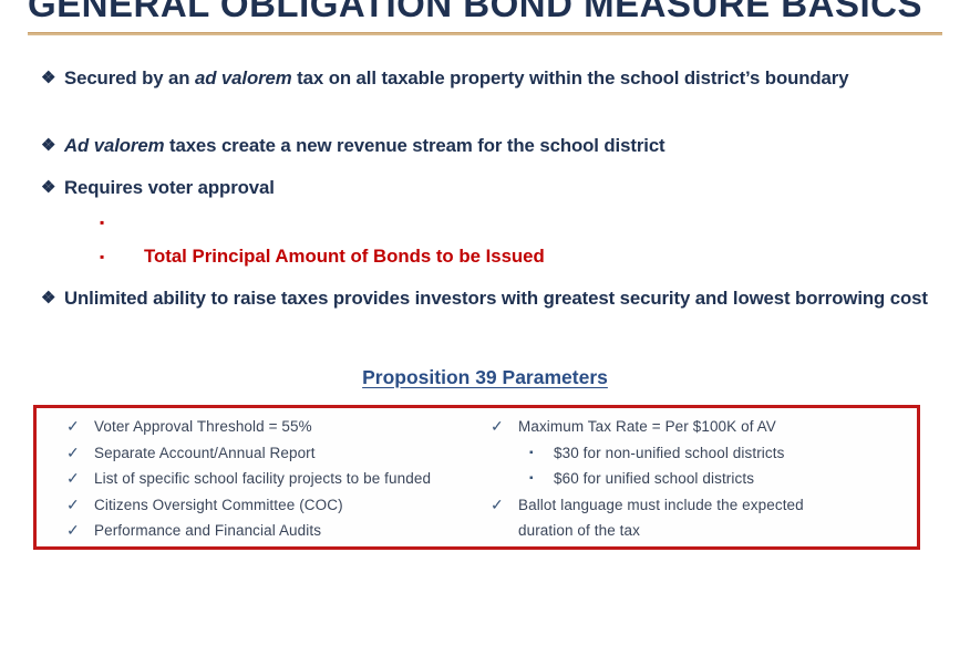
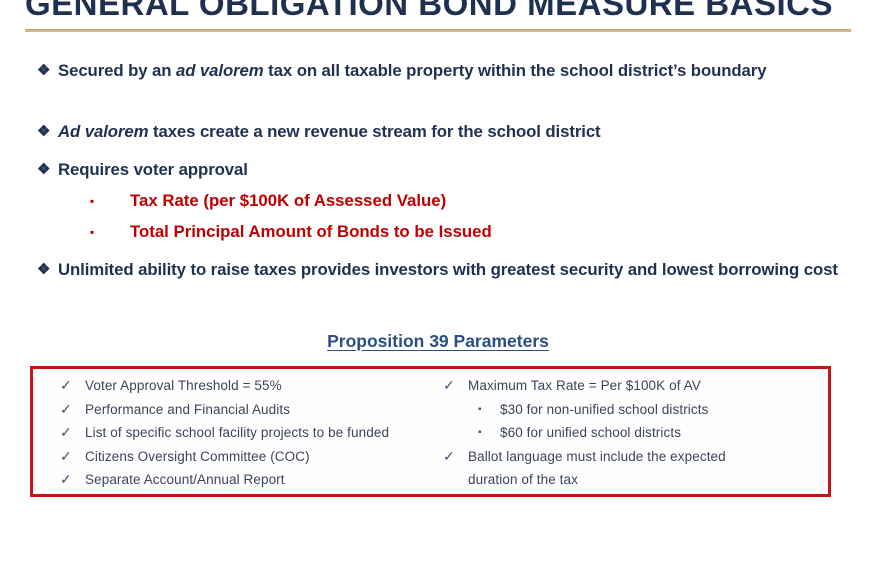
  GENERAL OBLIGATION BOND MEASURE BASICS
  ❖
  Secured by an ad valorem tax on all taxable property within the school district’s boundary
  ❖
  Ad valorem taxes create a new revenue stream for the school district
  ❖
  Requires voter approval
  ▪
+ Tax Rate (per $100K of Assessed Value)
  ▪
  Total Principal Amount of Bonds to be Issued
  ❖
  Unlimited ability to raise taxes provides investors with greatest security and lowest borrowing cost
  Proposition 39 Parameters
  ✓
  Voter Approval Threshold = 55%
  ✓
- Separate Account/Annual Report
+ Performance and Financial Audits
  ✓
  List of specific school facility projects to be funded
  ✓
  Citizens Oversight Committee (COC)
  ✓
- Performance and Financial Audits
+ Separate Account/Annual Report
  ✓
  Maximum Tax Rate = Per $100K of AV
  ▪
  $30 for non-unified school districts
  ▪
  $60 for unified school districts
  ✓
  Ballot language must include the expected duration of the tax
